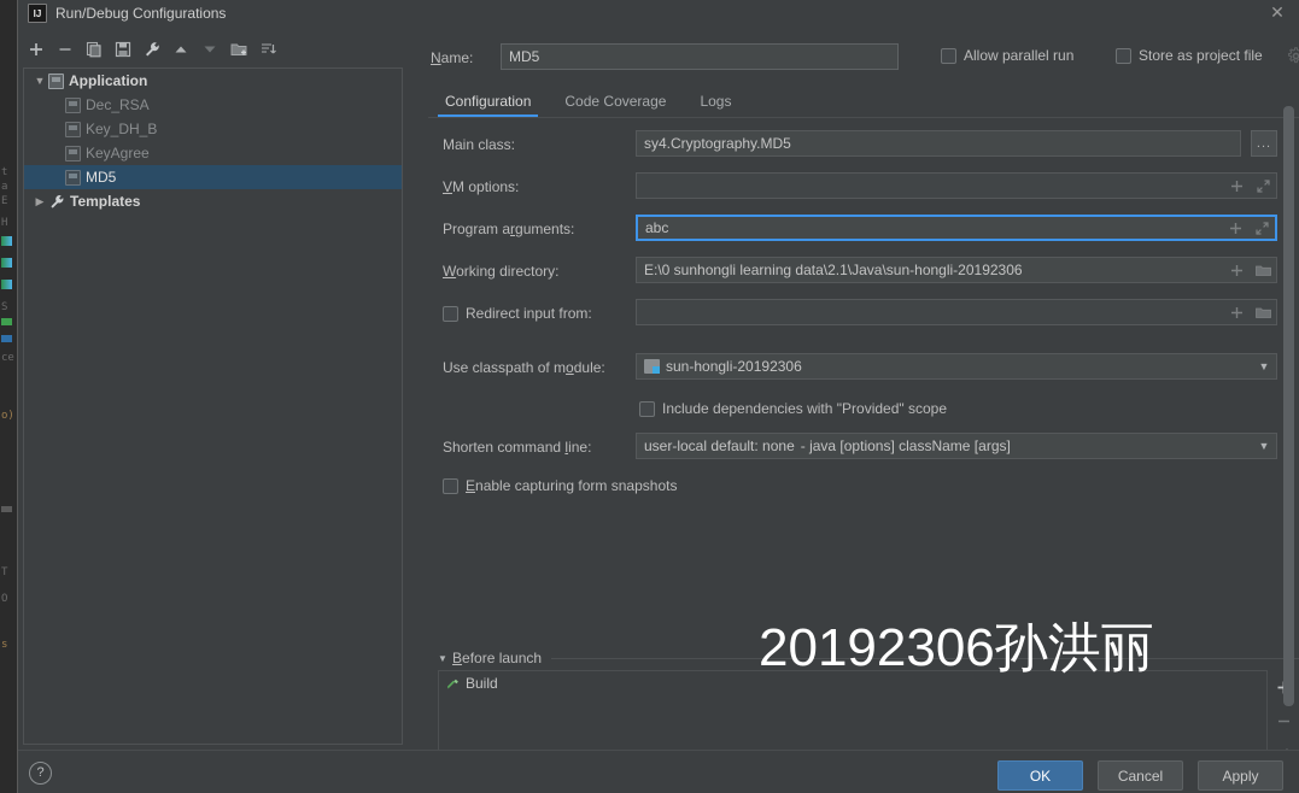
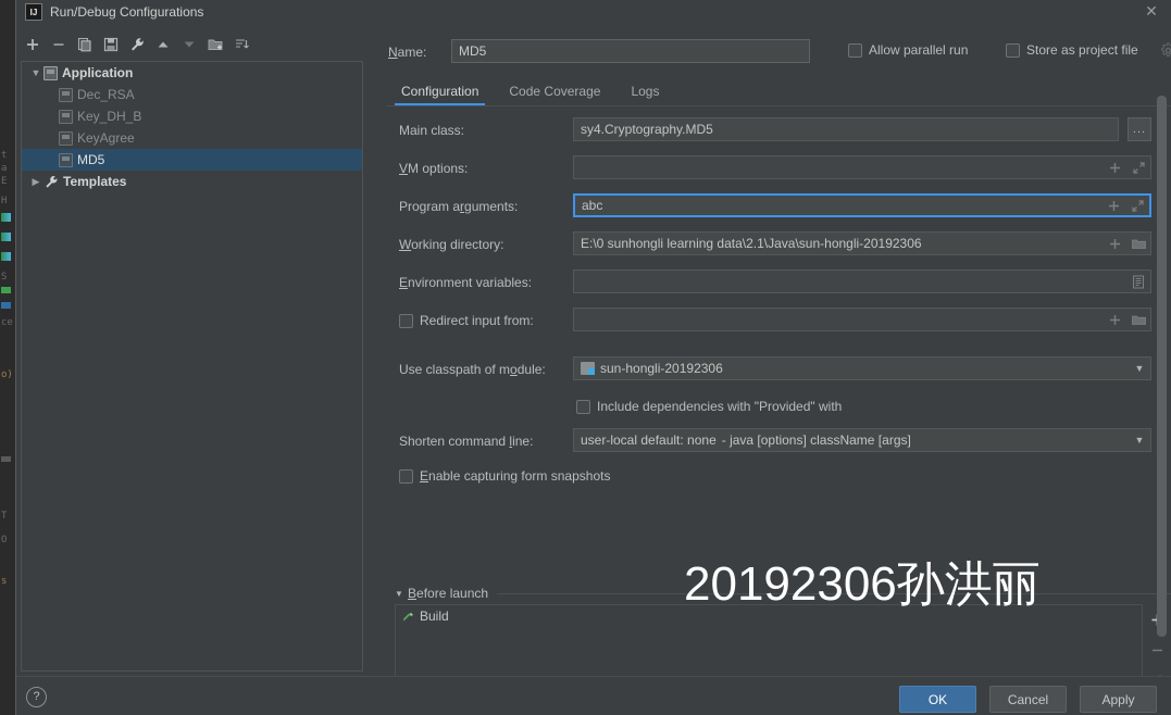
  t
  a
  E
  H
  S
  ce
  o)
  T
  O
  s
  IJ
  Run/Debug Configurations
  ✕
  ▼
  Application
  Dec_RSA
  Key_DH_B
  KeyAgree
  MD5
  ▶
  Templates
  Name:
  MD5
  Allow parallel run
  Store as project file
  Configuration
  Code Coverage
  Logs
  Main class:
  sy4.Cryptography.MD5
  ...
  VM options:
  Program arguments:
  abc
  Working directory:
  E:\0 sunhongli learning data\2.1\Java\sun-hongli-20192306
+ Environment variables:
  Redirect input from:
  Use classpath of module:
  sun-hongli-20192306
  ▼
- Include dependencies with "Provided" scope
+ Include dependencies with "Provided" with
  Shorten command line:
  user-local default: none
  - java [options] className [args]
  ▼
  Enable capturing form snapshots
  ▼
  Before launch
  Build
  20192306孙洪丽
  ?
  OK
  Cancel
  Apply
